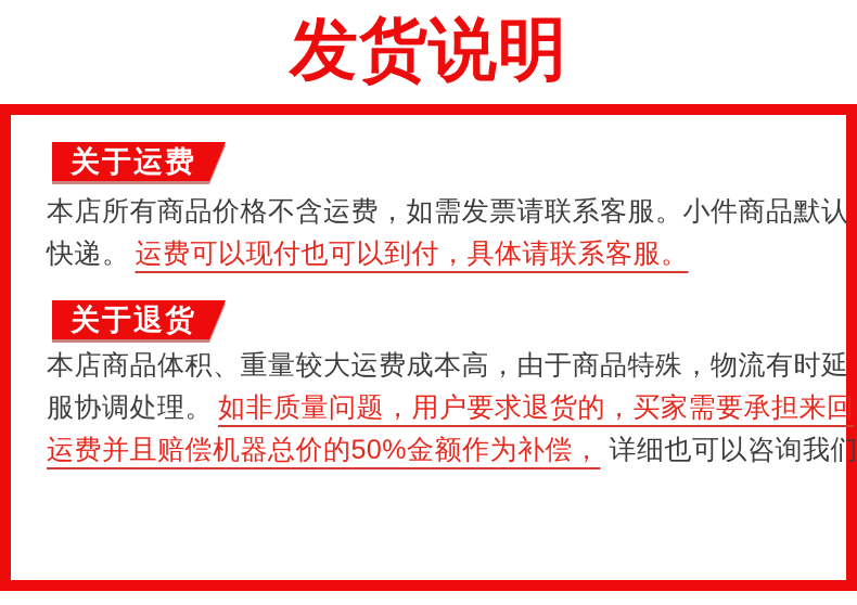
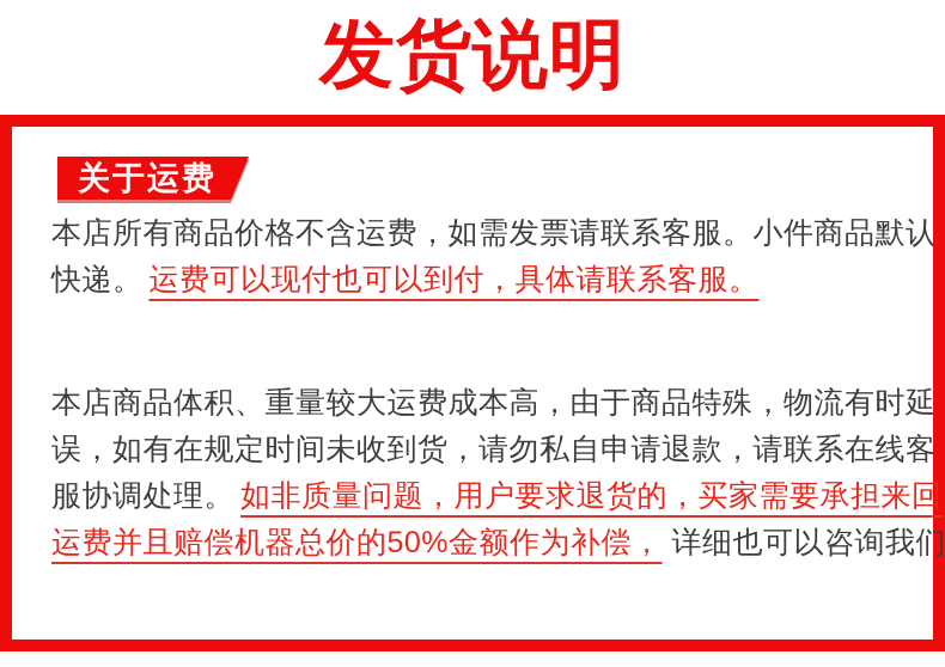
  发货说明
  关于运费
  本店所有商品价格不含运费，如需发票请联系客服。小件商品默认
  快递。 运费可以现付也可以到付，具体请联系客服。
- 关于退货
  本店商品体积、重量较大运费成本高，由于商品特殊，物流有时延
+ 误，如有在规定时间未收到货，请勿私自申请退款，请联系在线客
  服协调处理。 如非质量问题，用户要求退货的，买家需要承担来回
  运费并且赔偿机器总价的50%金额作为补偿， 详细也可以咨询我们
